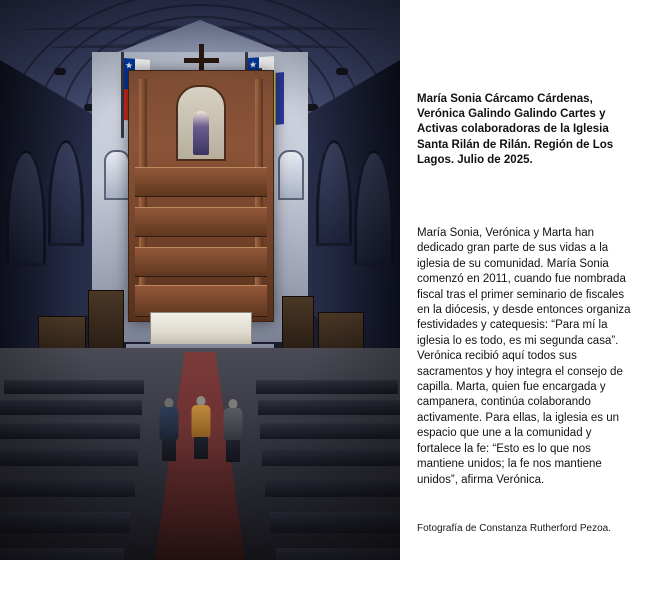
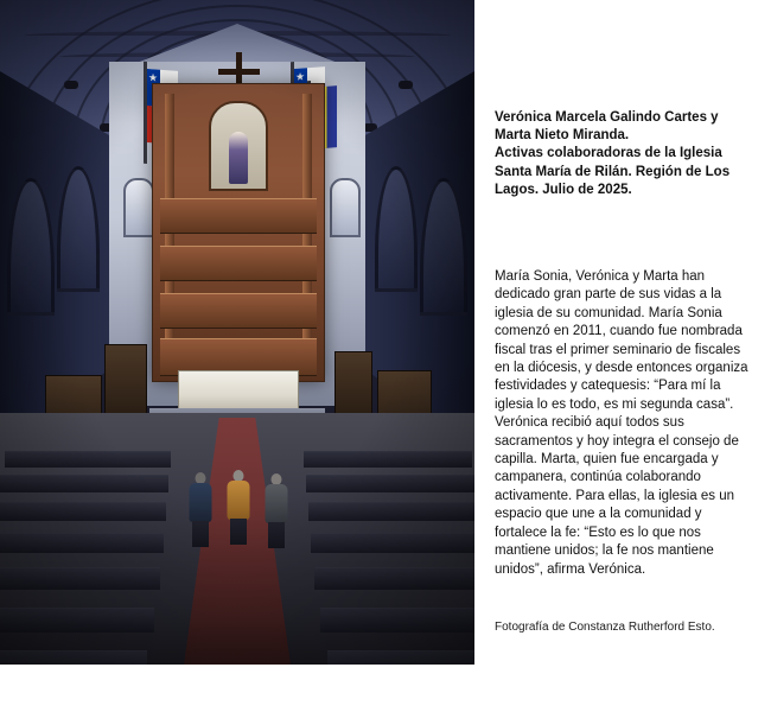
- María Sonia Cárcamo Cárdenas,
- Verónica Galindo Galindo Cartes y
+ Verónica Marcela Galindo Cartes y
+ Marta Nieto Miranda.
  Activas colaboradoras de la Iglesia
- Santa Rilán de Rilán. Región de Los
+ Santa María de Rilán. Región de Los
  Lagos. Julio de 2025.
  María Sonia, Verónica y Marta han dedicado gran parte de sus vidas a la iglesia de su comunidad. María Sonia comenzó en 2011, cuando fue nombrada fiscal tras el primer seminario de fiscales en la diócesis, y desde entonces organiza festividades y catequesis: “Para mí la iglesia lo es todo, es mi segunda casa”. Verónica recibió aquí todos sus sacramentos y hoy integra el consejo de capilla. Marta, quien fue encargada y campanera, continúa colaborando activamente. Para ellas, la iglesia es un espacio que une a la comunidad y fortalece la fe: “Esto es lo que nos mantiene unidos; la fe nos mantiene unidos”, afirma Verónica.
- Fotografía de Constanza Rutherford Pezoa.
+ Fotografía de Constanza Rutherford Esto.
